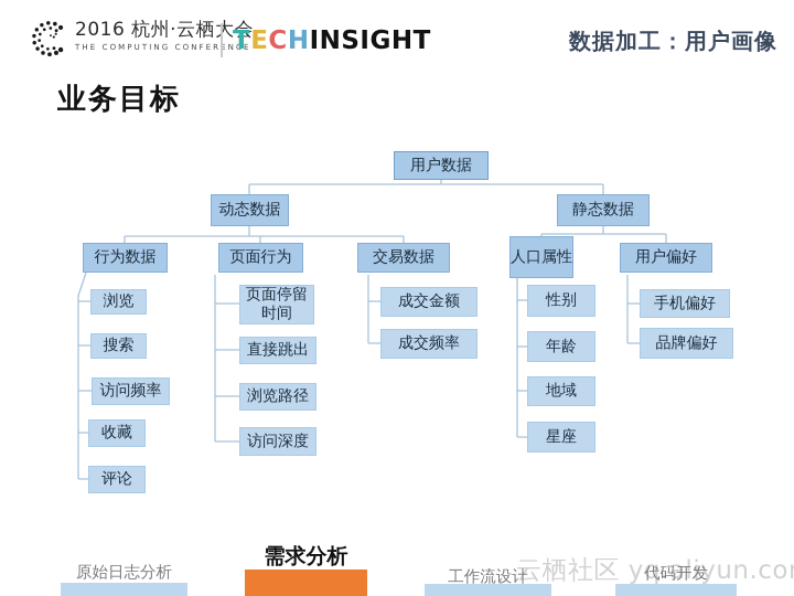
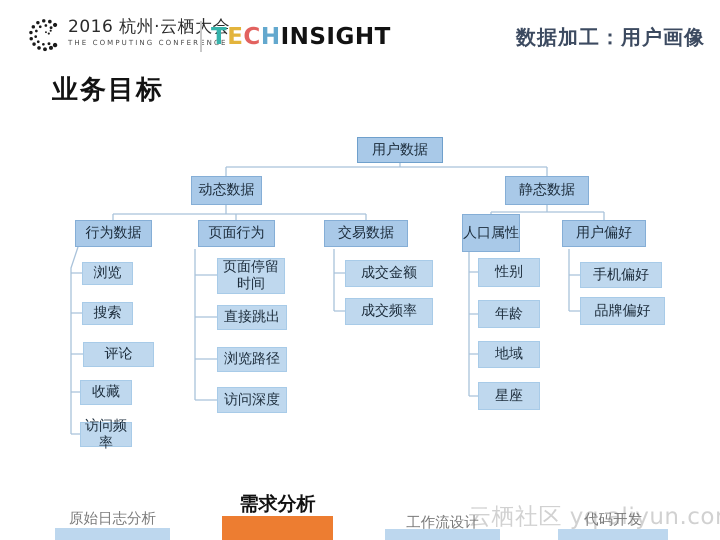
  2016 杭州·云栖大会
  THE COMPUTING CONFERENCE
  TECHINSIGHT
  数据加工：用户画像
  业务目标
  用户数据
  动态数据
  静态数据
  行为数据
  页面行为
  交易数据
  人口属性
  用户偏好
  浏览
  搜索
- 访问频率
+ 评论
  收藏
- 评论
+ 访问频率
  页面停留时间
  直接跳出
  浏览路径
  访问深度
  成交金额
  成交频率
  性别
  年龄
  地域
  星座
  手机偏好
  品牌偏好
  原始日志分析
  需求分析
  工作流设计
  代码开发
  云栖社区 yq.aliyun.co
